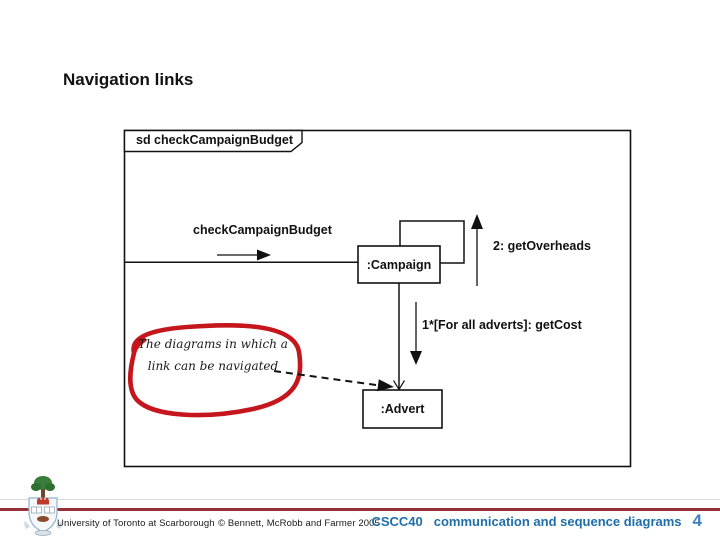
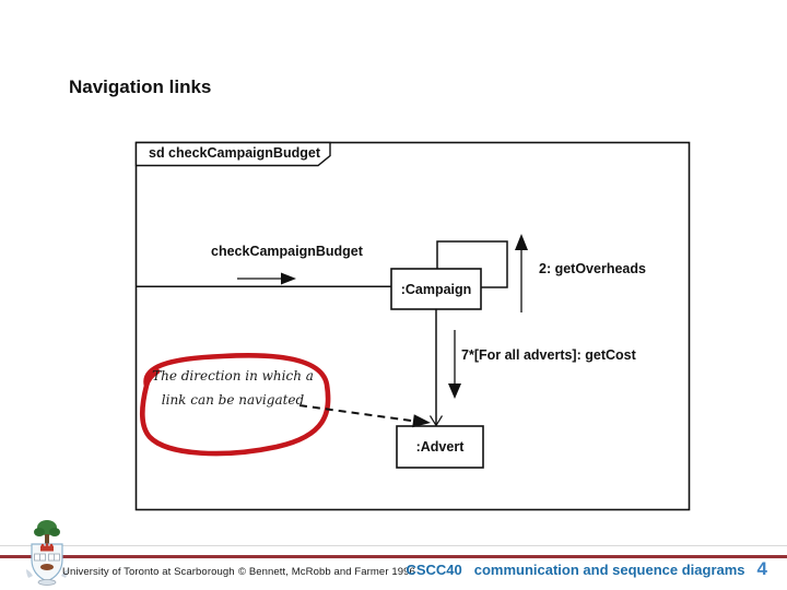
  Navigation links
  sd checkCampaignBudget
  checkCampaignBudget
  2: getOverheads
- 1*[For all adverts]: getCost
+ 7*[For all adverts]: getCost
  :Campaign
  :Advert
- The diagrams in which a
+ The direction in which a
  link can be navigated
  University of Toronto at Scarborough
- © Bennett, McRobb and Farmer 2005
+ © Bennett, McRobb and Farmer 1996
  CSCC40
  communication and sequence diagrams
  4
